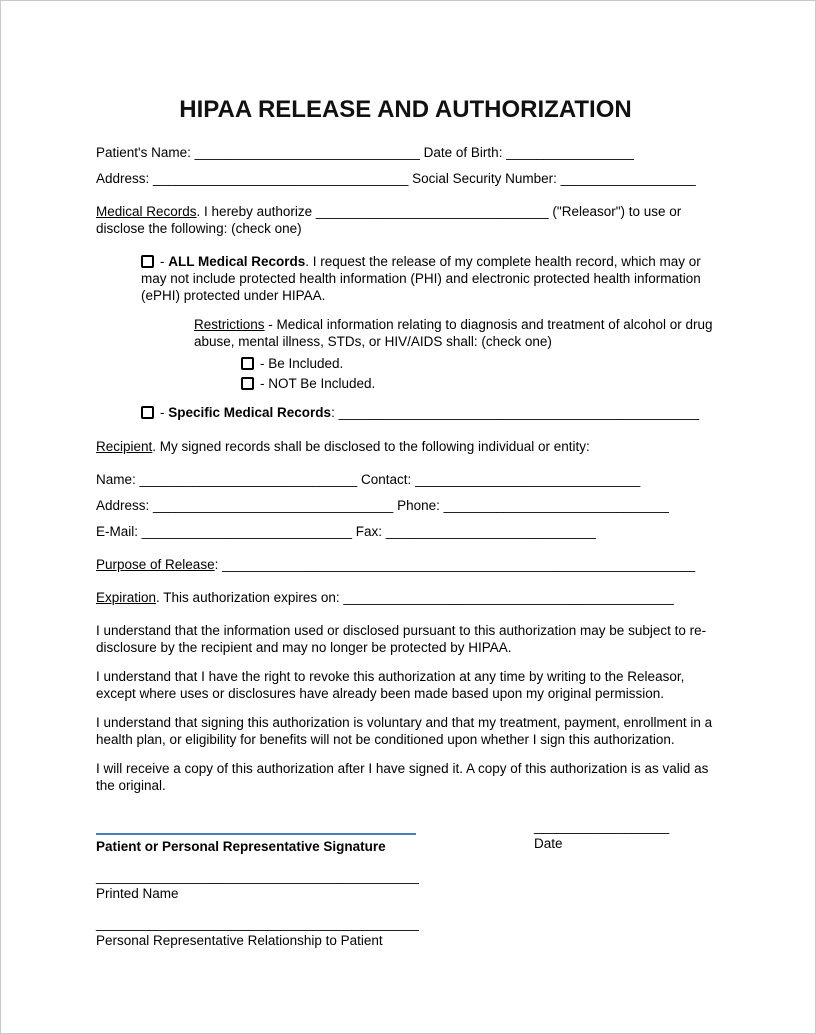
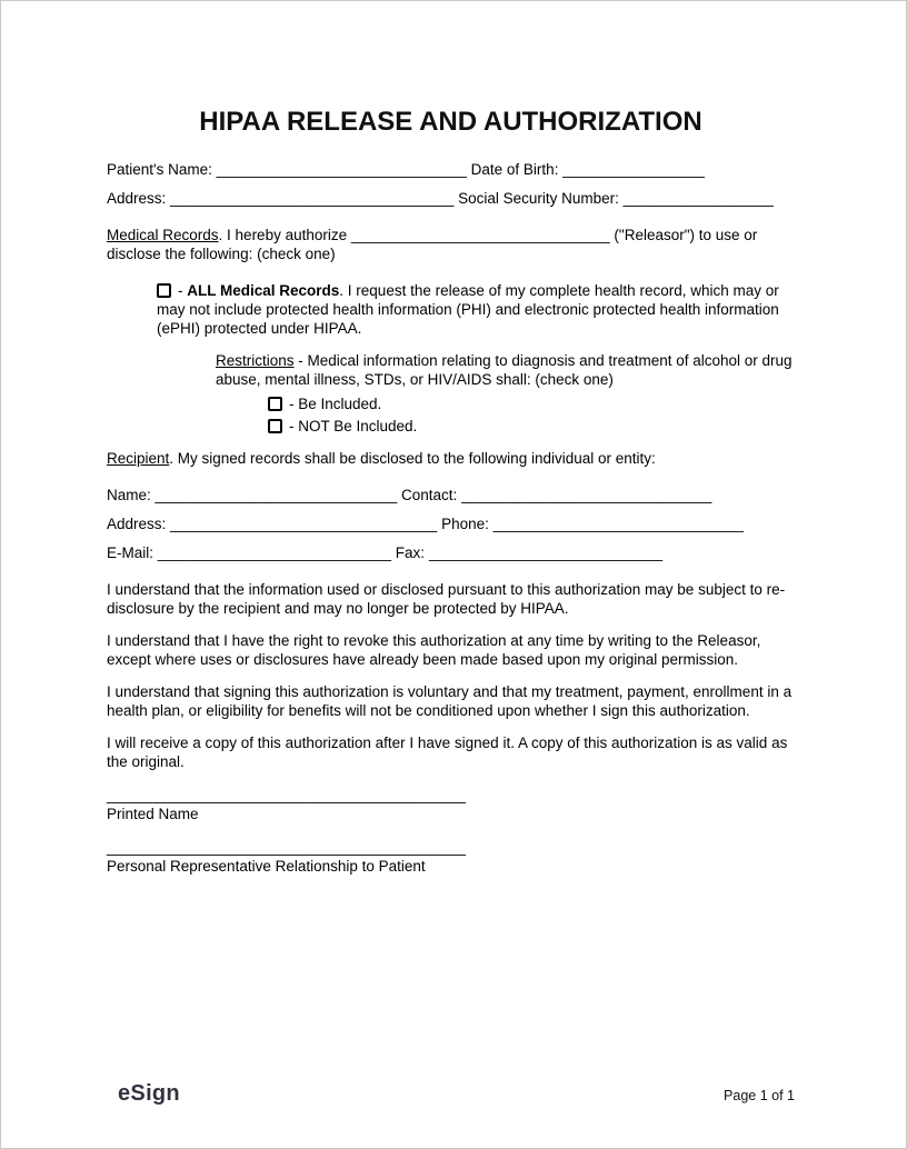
  HIPAA RELEASE AND AUTHORIZATION
  Patient's Name: ______________________________ Date of Birth: _________________
  Address: __________________________________ Social Security Number: __________________
  Medical Records. I hereby authorize _______________________________ ("Releasor") to use or disclose the following: (check one)
  - ALL Medical Records. I request the release of my complete health record, which may or may not include protected health information (PHI) and electronic protected health information (ePHI) protected under HIPAA.
  Restrictions - Medical information relating to diagnosis and treatment of alcohol or drug abuse, mental illness, STDs, or HIV/AIDS shall: (check one)
  - Be Included.
  - NOT Be Included.
- - Specific Medical Records: ________________________________________________
  Recipient. My signed records shall be disclosed to the following individual or entity:
  Name: _____________________________ Contact: ______________________________
  Address: ________________________________ Phone: ______________________________
  E-Mail: ____________________________ Fax: ____________________________
- Purpose of Release: _______________________________________________________________
- Expiration. This authorization expires on: ____________________________________________
  I understand that the information used or disclosed pursuant to this authorization may be subject to re-disclosure by the recipient and may no longer be protected by HIPAA.
  I understand that I have the right to revoke this authorization at any time by writing to the Releasor, except where uses or disclosures have already been made based upon my original permission.
  I understand that signing this authorization is voluntary and that my treatment, payment, enrollment in a health plan, or eligibility for benefits will not be conditioned upon whether I sign this authorization.
  I will receive a copy of this authorization after I have signed it. A copy of this authorization is as valid as the original.
- Patient or Personal Representative Signature
- __________________
- Date
  ___________________________________________
  Printed Name
  ___________________________________________
  Personal Representative Relationship to Patient
+ eSign
+ Page 1 of 1
